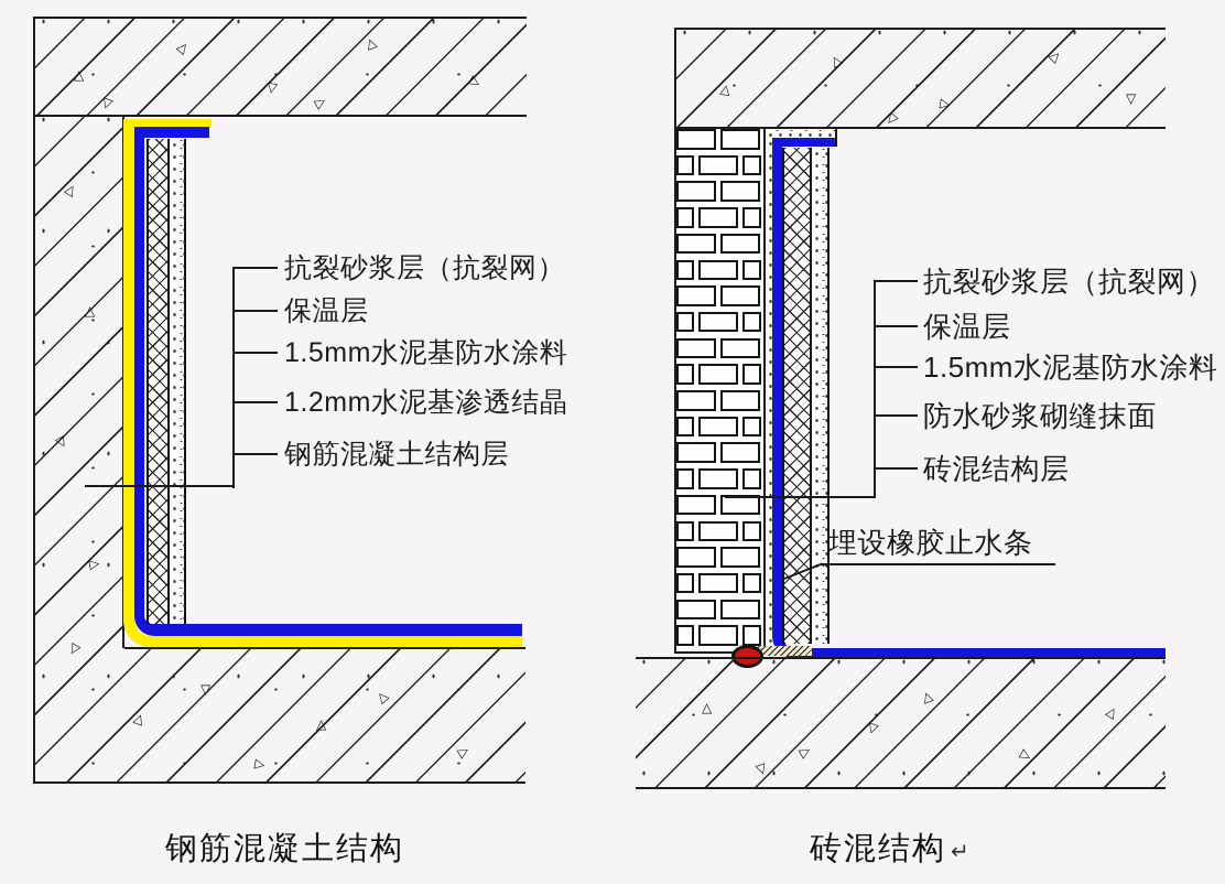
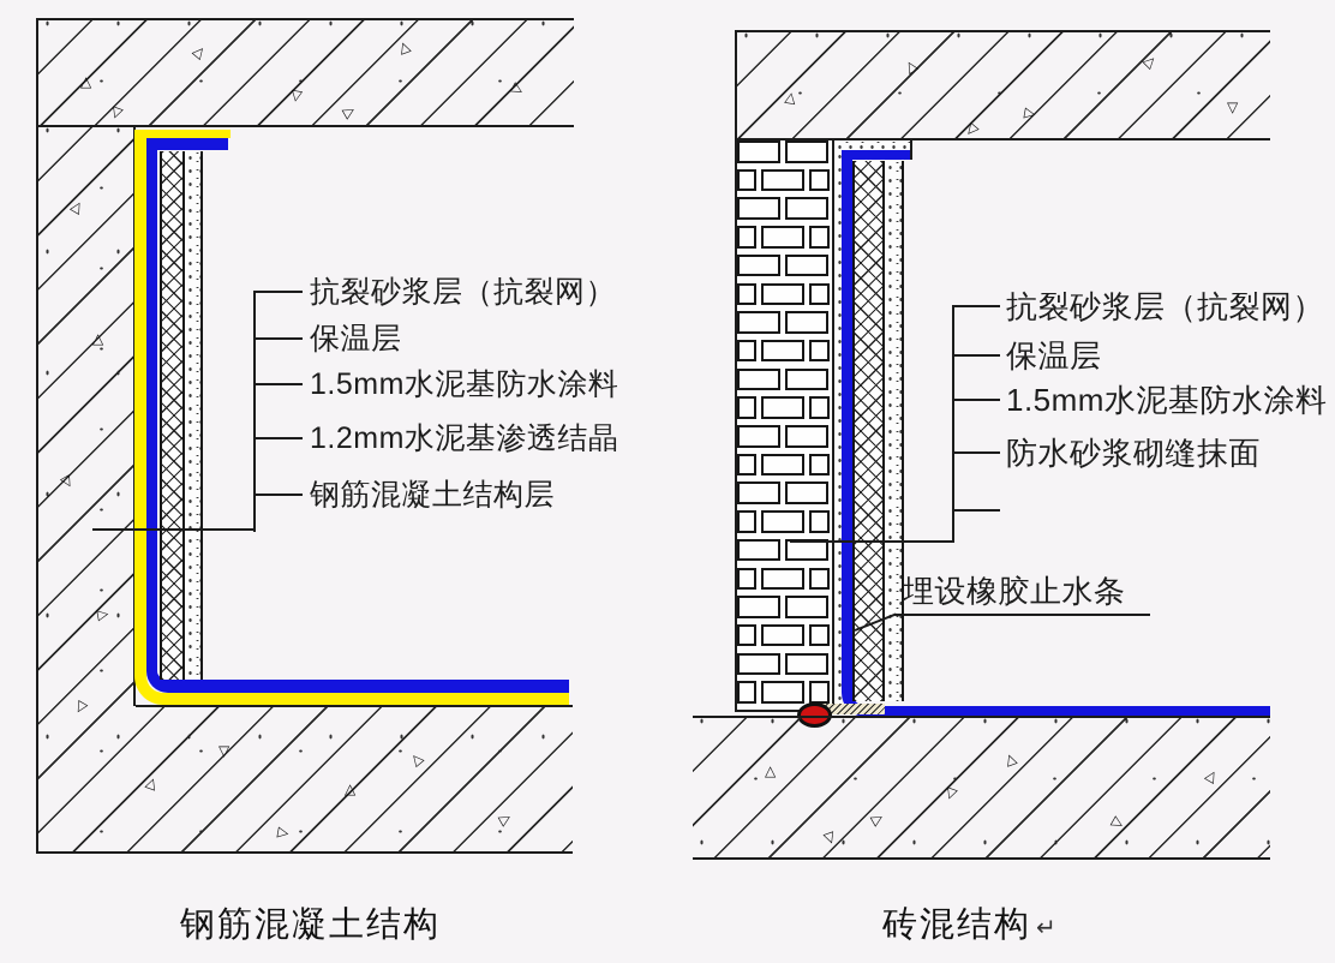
  △
  △
  △
  抗裂砂浆层（抗裂网）
  保温层
  1.5mm水泥基防水涂料
  1.2mm水泥基渗透结晶
  钢筋混凝土结构层
  钢筋混凝土结构
  △
  抗裂砂浆层（抗裂网）
  保温层
  1.5mm水泥基防水涂料
  防水砂浆砌缝抹面
- 砖混结构层
  埋设橡胶止水条
  砖混结构 ↵
